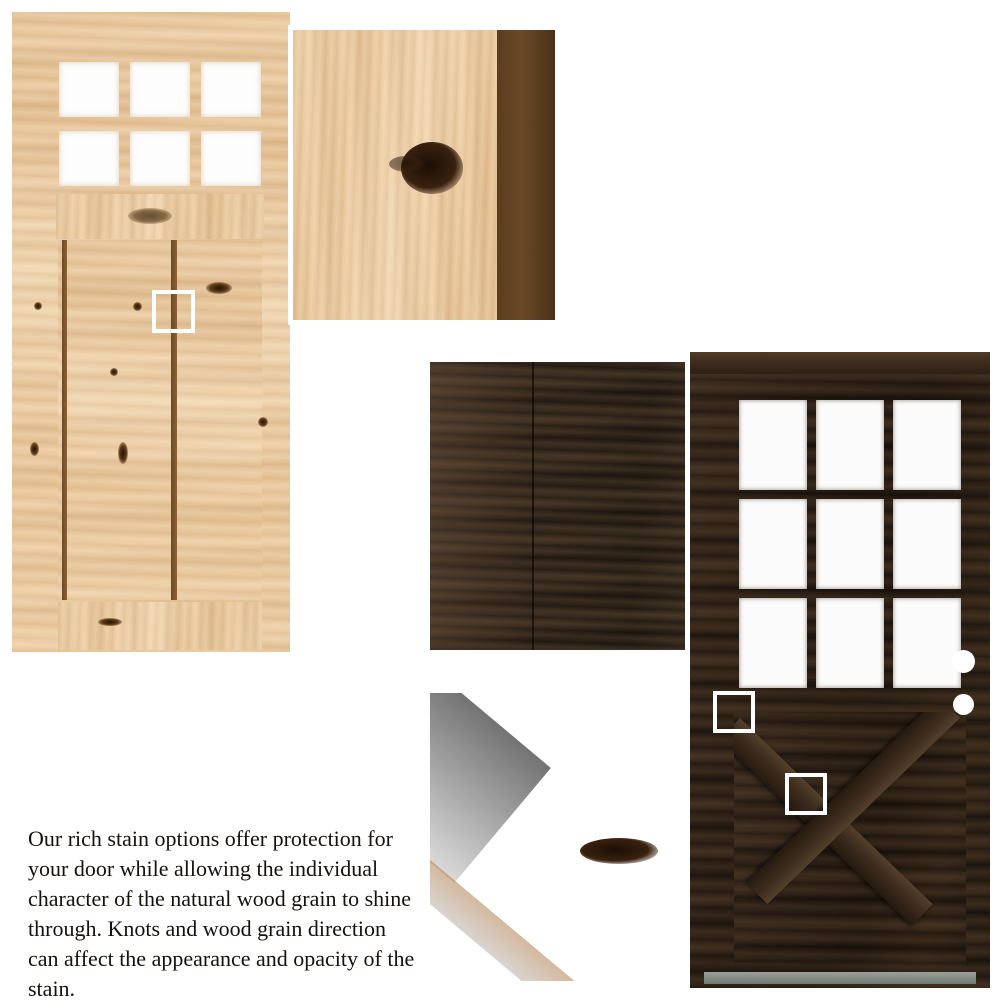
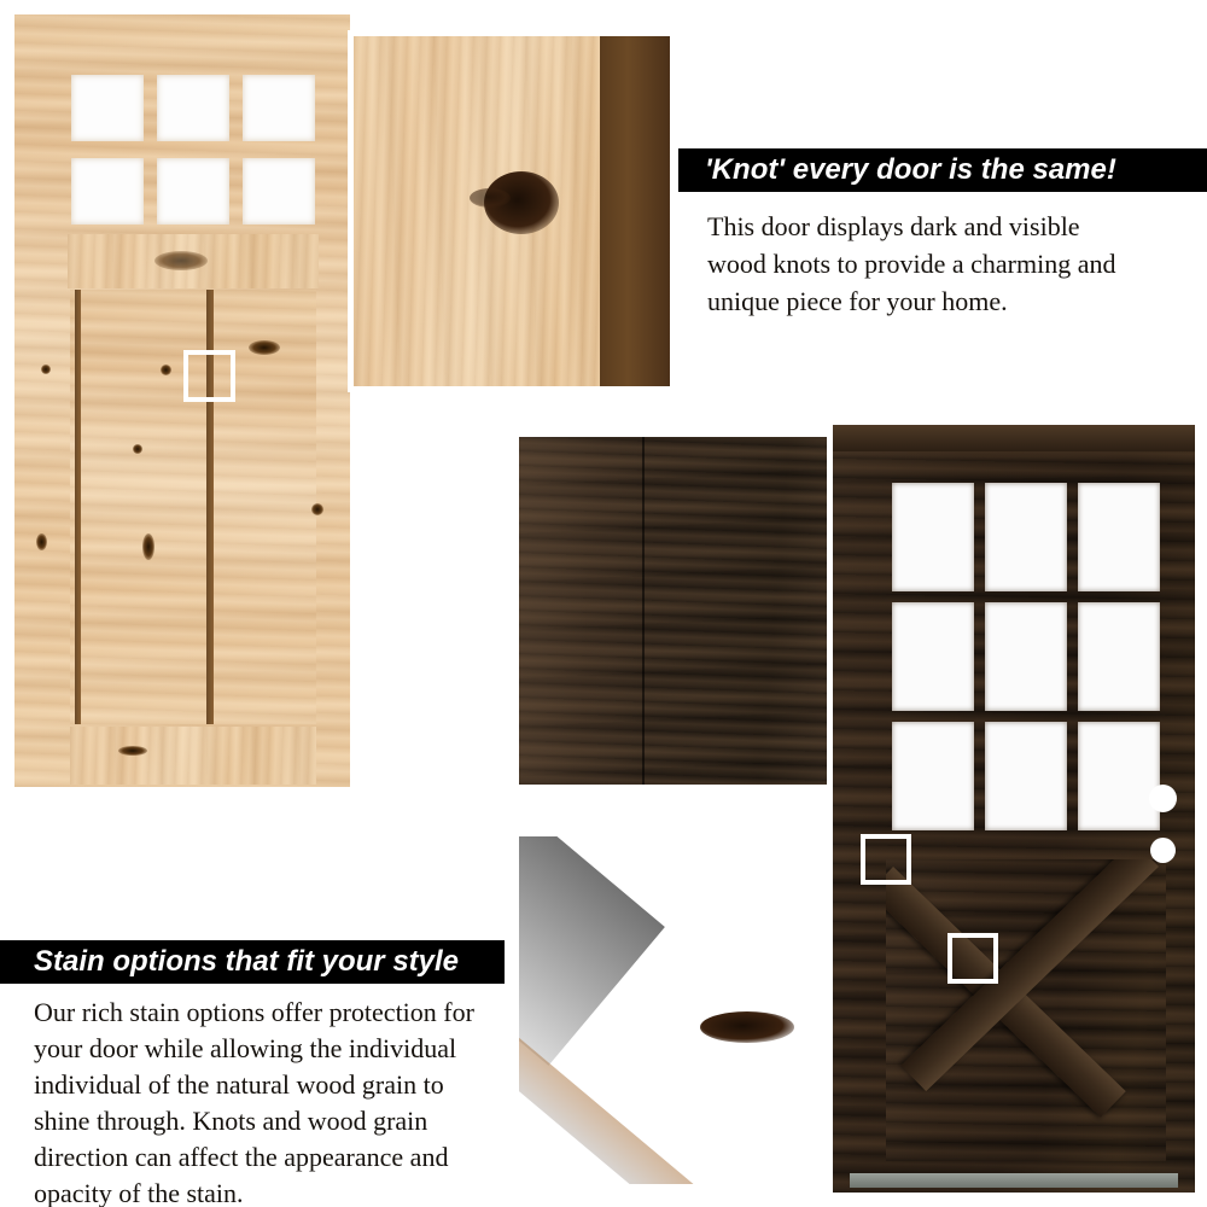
+ 'Knot' every door is the same!
+ This door displays dark and visible wood knots to provide a charming and unique piece for your home.
+ Stain options that fit your style
- Our rich stain options offer protection for your door while allowing the individual character of the natural wood grain to shine through. Knots and wood grain direction can affect the appearance and opacity of the stain.
+ Our rich stain options offer protection for your door while allowing the individual individual of the natural wood grain to shine through. Knots and wood grain direction can affect the appearance and opacity of the stain.
